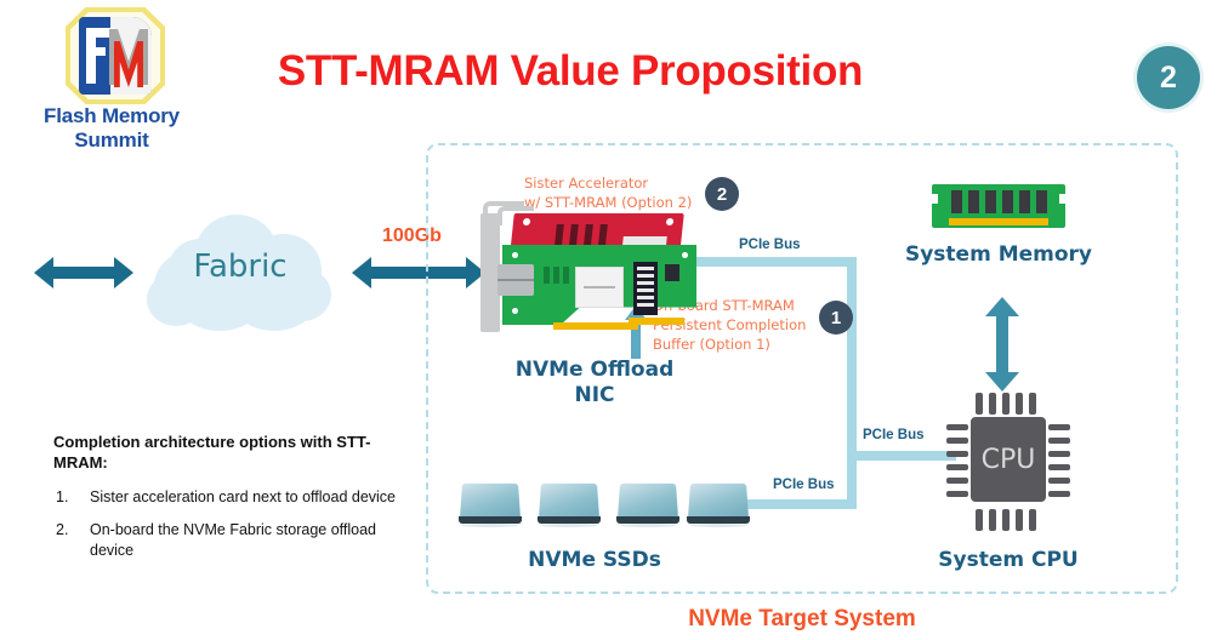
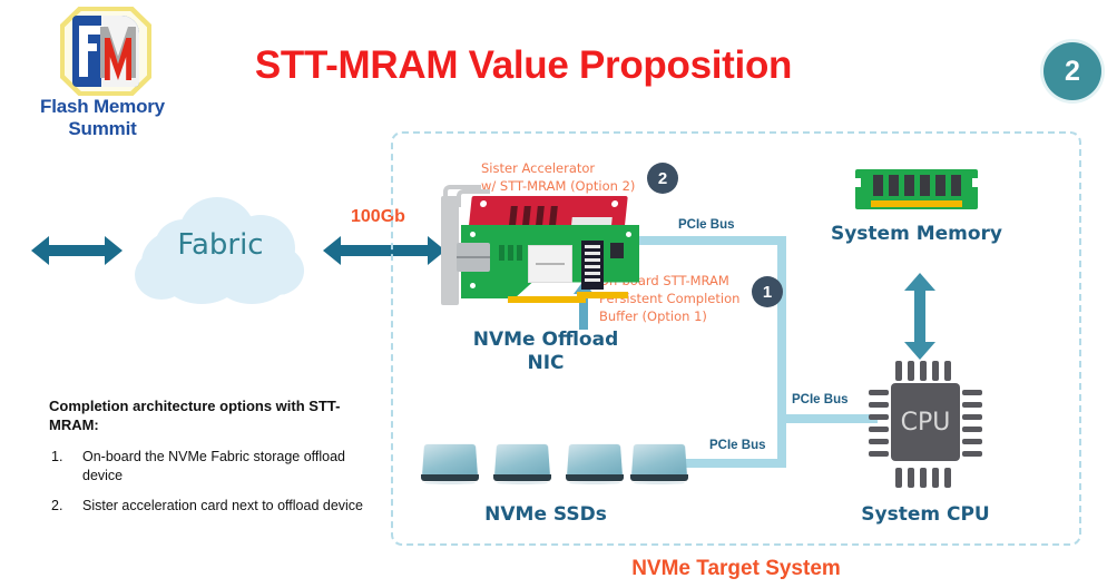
  Flash Memory Summit
  STT-MRAM Value Proposition
  2
  Completion architecture options with STT-MRAM:
  1.
- Sister acceleration card next to offload device
+ On-board the NVMe Fabric storage offload device
  2.
- On-board the NVMe Fabric storage offload device
+ Sister acceleration card next to offload device
  Fabric
  100Gb
  NVMe Target System
  PCIe Bus
  PCIe Bus
  PCIe Bus
  Sister Accelerator
  w/ STT-MRAM (Option 2)
  2
  stent Completion
  Buffer (Option 1)
  1
  NVMe Offload
  NIC
  System Memory
  CPU
  System CPU
  NVMe SSDs
